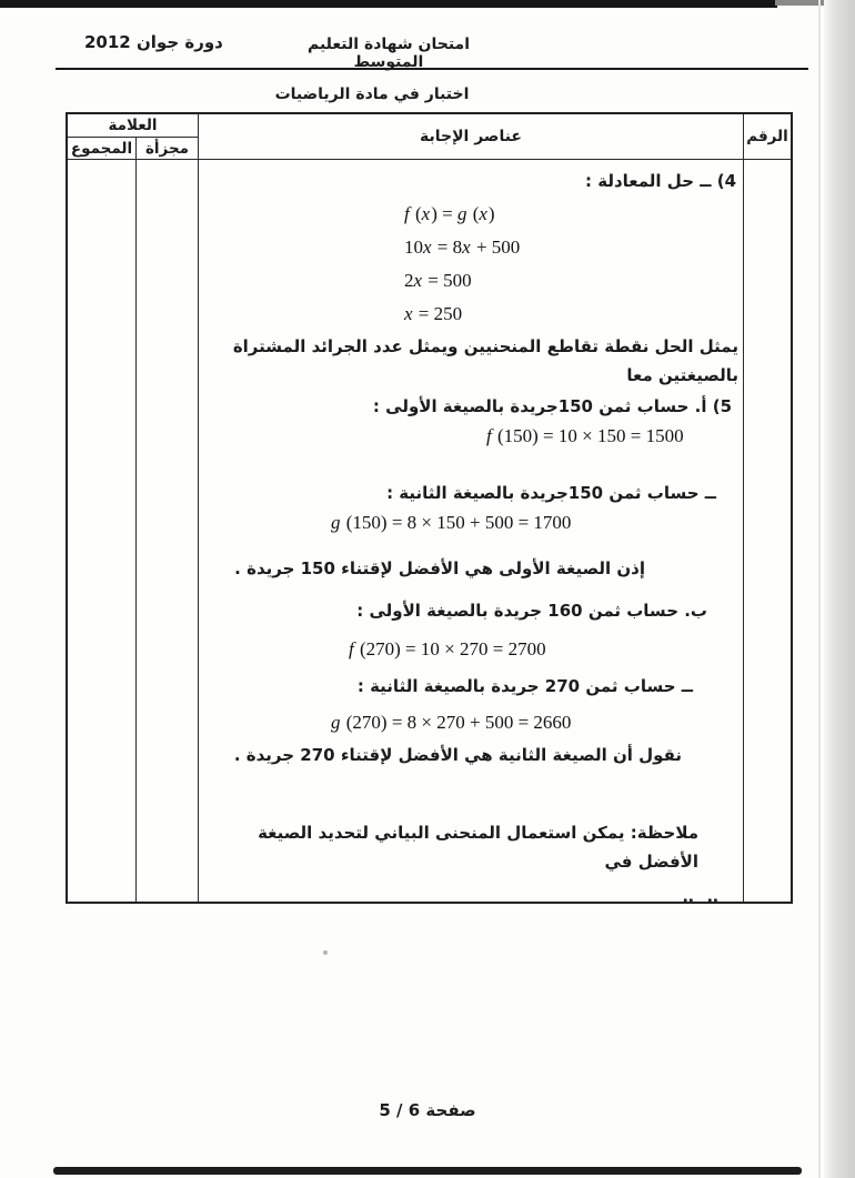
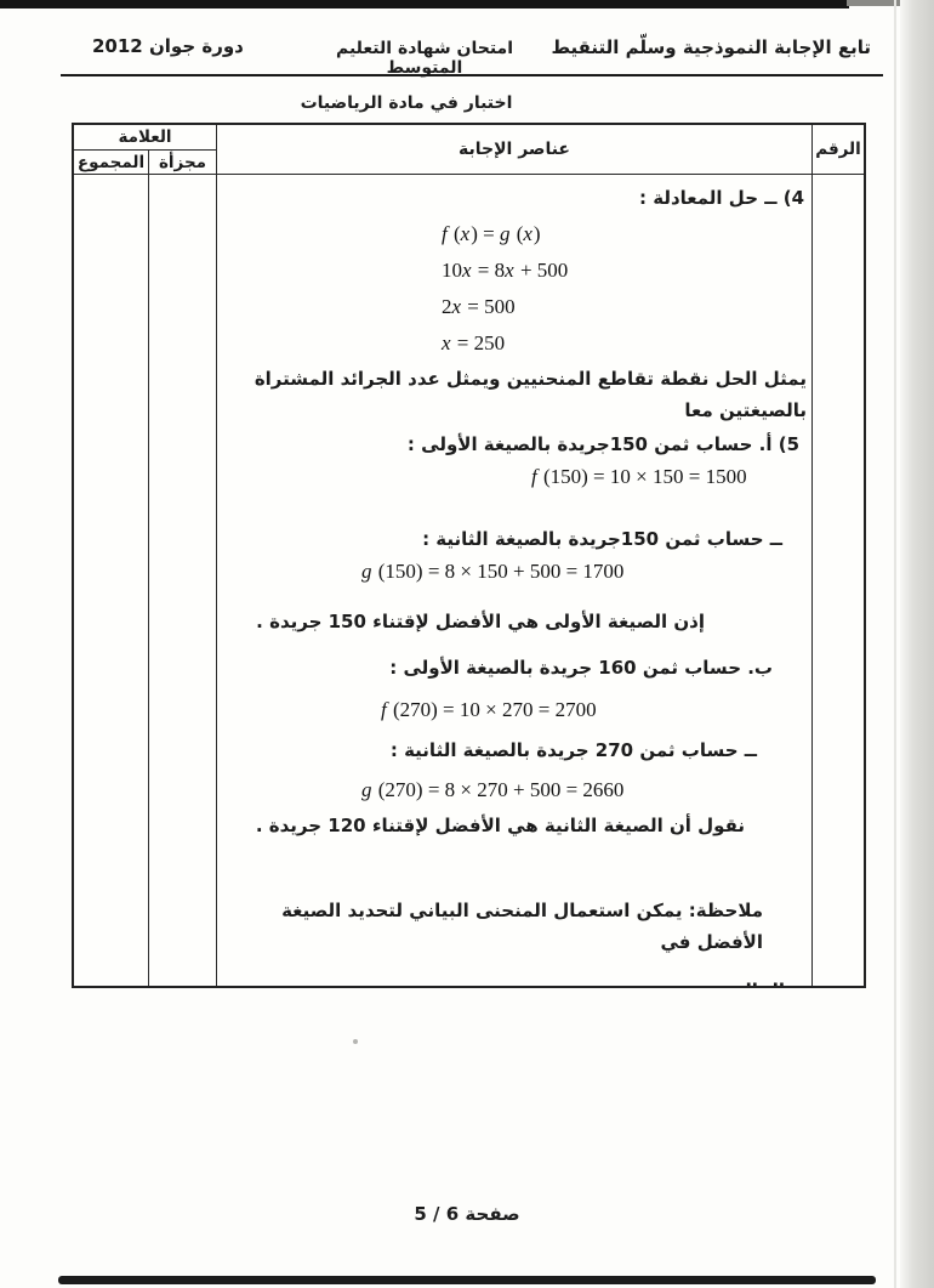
+ تابع الإجابة النموذجية وسلّم التنقيط
  امتحان شهادة التعليم المتوسط
  دورة جوان 2012
  اختبار في مادة الرياضيات
  العلامة
  المجموع
  مجزأة
  عناصر الإجابة
  الرقم
  4) ــ حل المعادلة :
  f (x) = g (x)
  10x = 8x + 500
  2x = 500
  x = 250
  يمثل الحل نقطة تقاطع المنحنيين ويمثل عدد الجرائد المشتراة بالصيغتين معا
  5) أ. حساب ثمن 150جريدة بالصيغة الأولى :
  f (150) = 10 × 150 = 1500
  ــ حساب ثمن 150جريدة بالصيغة الثانية :
  g (150) = 8 × 150 + 500 = 1700
  إذن الصيغة الأولى هي الأفضل لإقتناء 150 جريدة .
  ب. حساب ثمن 160 جريدة بالصيغة الأولى :
  f (270) = 10 × 270 = 2700
  ــ حساب ثمن 270 جريدة بالصيغة الثانية :
  g (270) = 8 × 270 + 500 = 2660
- نقول أن الصيغة الثانية هي الأفضل لإقتناء 270 جريدة .
+ نقول أن الصيغة الثانية هي الأفضل لإقتناء 120 جريدة .
  ملاحظة: يمكن استعمال المنحنى البياني لتحديد الصيغة الأفضل في
  صفحة 6 / 5
